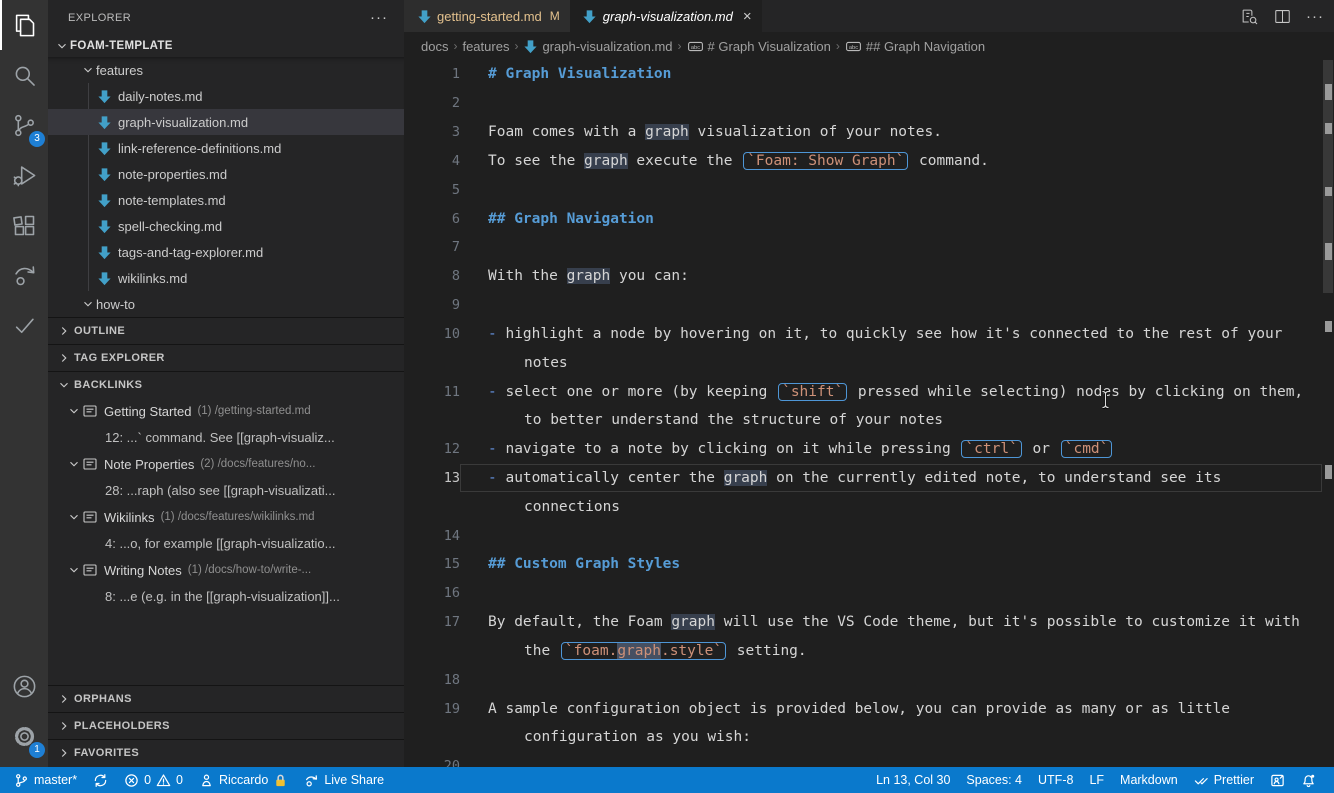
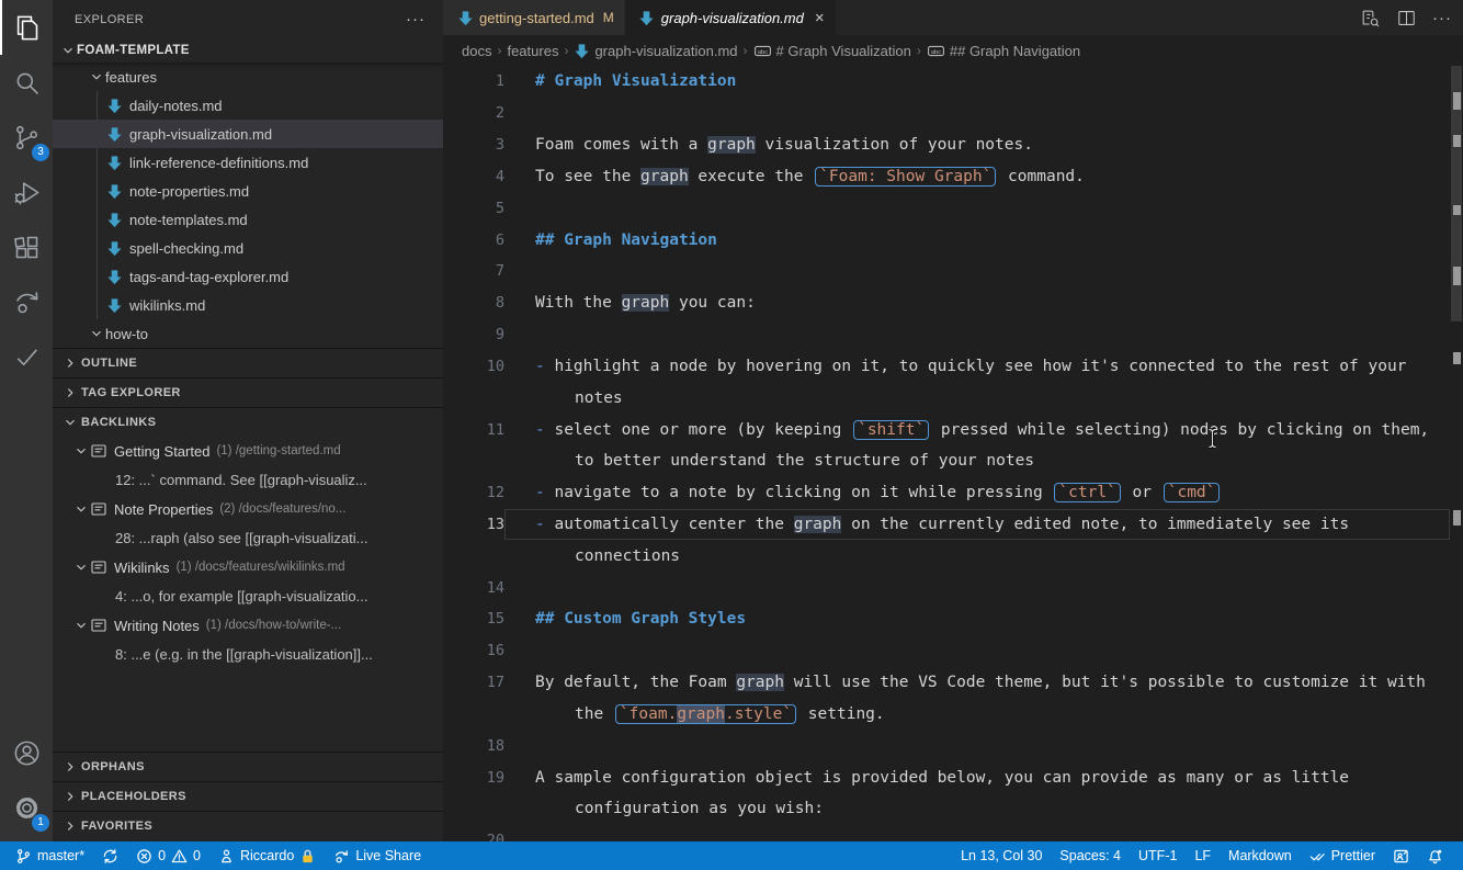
  3
  1
  EXPLORER
  ···
  FOAM-TEMPLATE
  features
  daily-notes.md
  graph-visualization.md
  link-reference-definitions.md
  note-properties.md
  note-templates.md
  spell-checking.md
  tags-and-tag-explorer.md
  wikilinks.md
  how-to
  OUTLINE
  TAG EXPLORER
  BACKLINKS
  Getting Started
  (1) /getting-started.md
  12: ...` command. See [[graph-visualiz...
  Note Properties
  (2) /docs/features/no...
  28: ...raph (also see [[graph-visualizati...
  Wikilinks
  (1) /docs/features/wikilinks.md
  4: ...o, for example [[graph-visualizatio...
  Writing Notes
  (1) /docs/how-to/write-...
  8: ...e (e.g. in the [[graph-visualization]]...
  ORPHANS
  PLACEHOLDERS
  FAVORITES
  getting-started.md
  M
  graph-visualization.md
  ×
  ···
  docs
  ›
  features
  ›
  graph-visualization.md
  ›
  # Graph Visualization
  ›
  ## Graph Navigation
  1
  # Graph Visualization
  2
  3
  Foam comes with a
  graph
  visualization of your notes.
  4
  To see the
  graph
  execute the
  `Foam: Show Graph`
  command.
  5
  6
  ## Graph Navigation
  7
  8
  With the
  graph
  you can:
  9
  10
  -
  highlight a node by hovering on it, to quickly see how it's connected to the rest of your
  notes
  11
  -
  select one or more (by keeping
  `shift`
  pressed while selecting) nods by clicking on them,
  to better understand the structure of your notes
  12
  -
  navigate to a note by clicking on it while pressing
  `ctrl`
  or
  `cmd`
  13
  -
  automatically center the
  graph
- on the currently edited note, to understand see its
+ on the currently edited note, to immediately see its
  connections
  14
  15
  ## Custom Graph Styles
  16
  17
  By default, the Foam
  graph
  will use the VS Code theme, but it's possible to customize it with
  the
  `foam.graph.style`
  setting.
  18
  19
  A sample configuration object is provided below, you can provide as many or as little
  configuration as you wish:
  master*
  0
  0
  Riccardo
  Live Share
  Ln 13, Col 30
  Spaces: 4
- UTF-8
+ UTF-1
  LF
  Markdown
  Prettier
